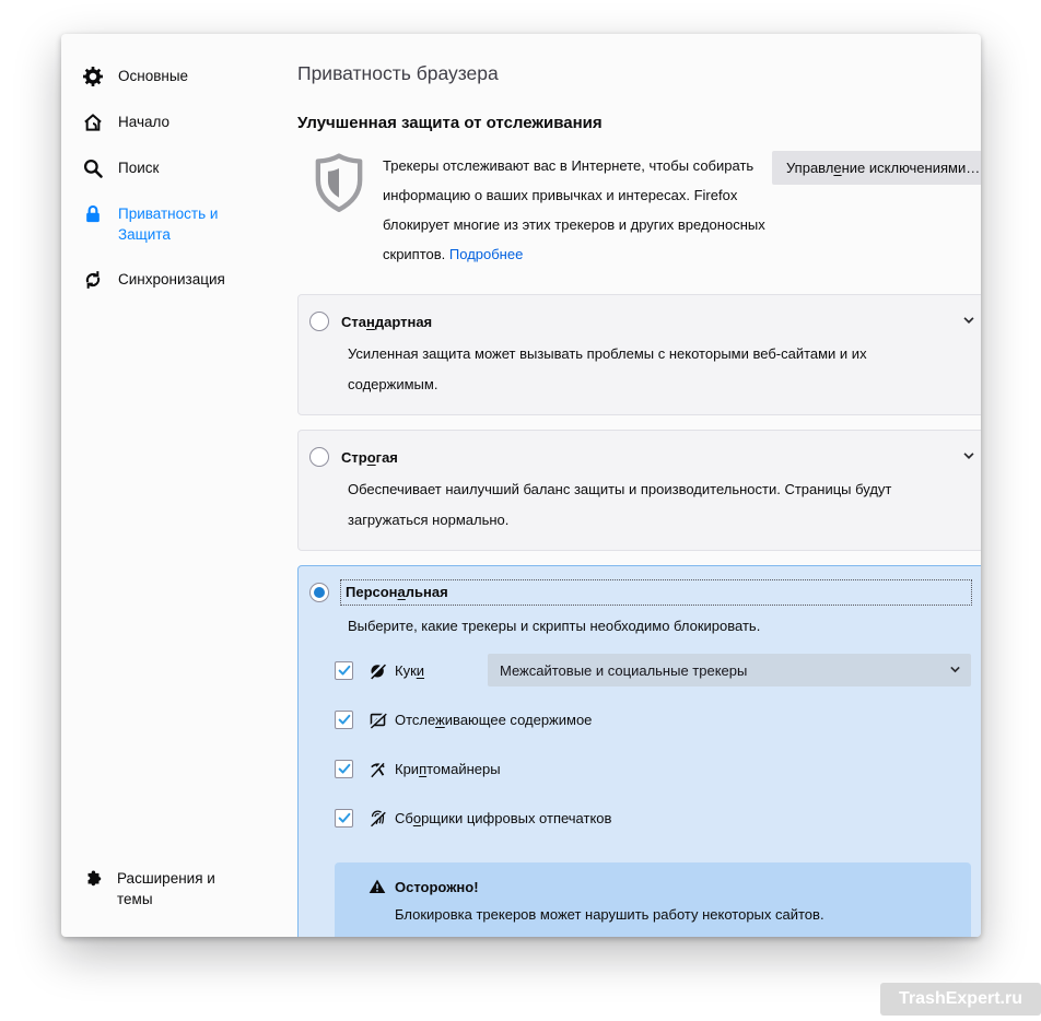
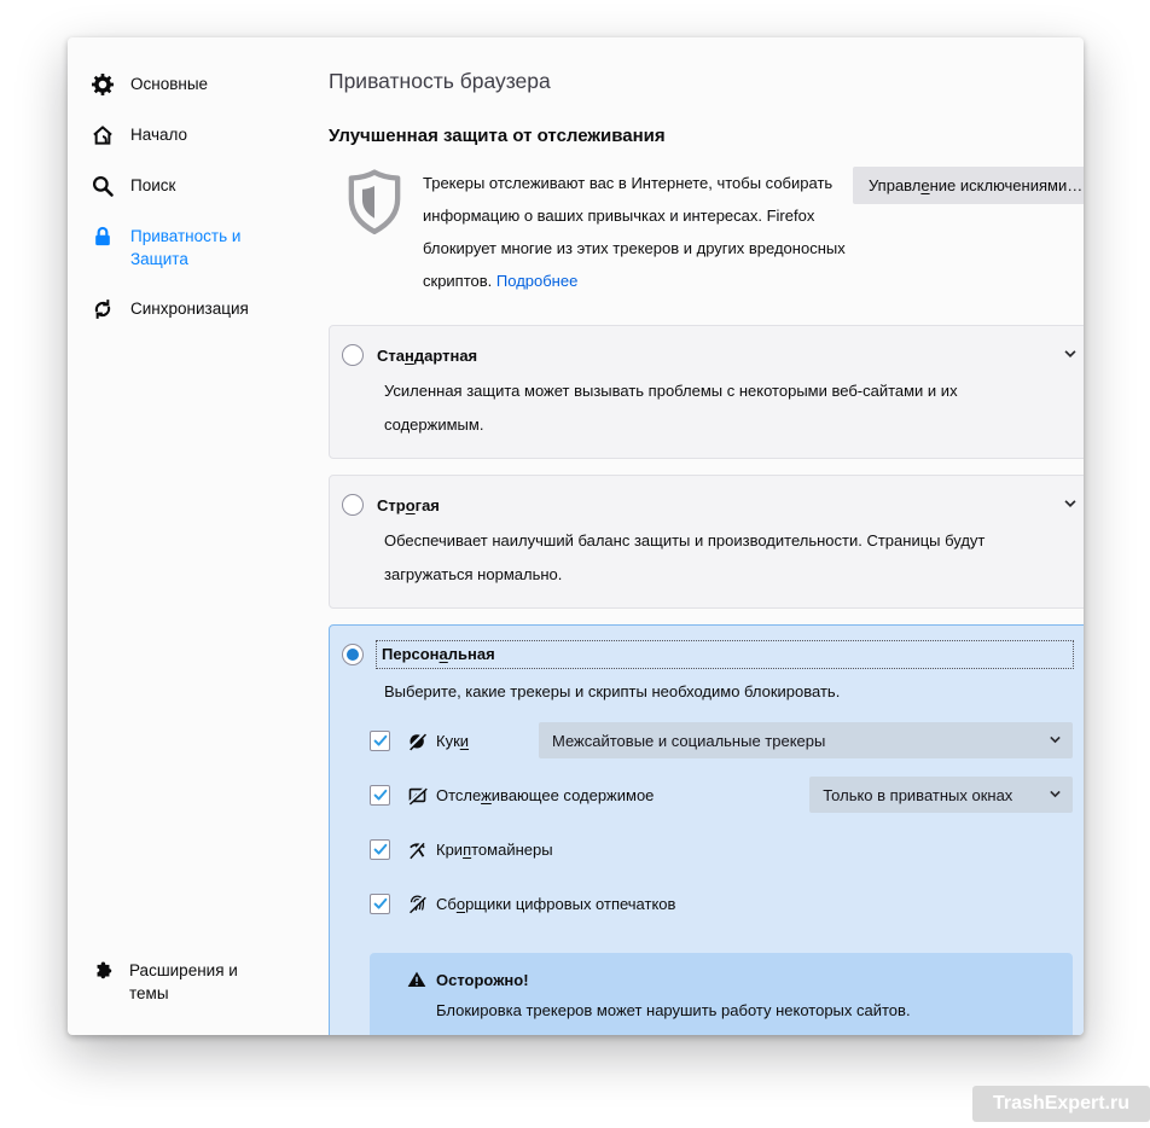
  Основные
  Начало
  Поиск
  Приватность и Защита
  Синхронизация
  Расширения и темы
  Приватность браузера
  Улучшенная защита от отслеживания
  Трекеры отслеживают вас в Интернете, чтобы собирать информацию о ваших привычках и интересах. Firefox блокирует многие из этих трекеров и других вредоносных скриптов. Подробнее
  Управление исключениями…
  Стандартная
  Усиленная защита может вызывать проблемы с некоторыми веб-сайтами и их содержимым.
  Строгая
  Обеспечивает наилучший баланс защиты и производительности. Страницы будут загружаться нормально.
  Персональная
  Выберите, какие трекеры и скрипты необходимо блокировать.
  Куки
  Межсайтовые и социальные трекеры
  Отслеживающее содержимое
+ Только в приватных окнах
  Криптомайнеры
  Сборщики цифровых отпечатков
  Осторожно!
  Блокировка трекеров может нарушить работу некоторых сайтов.
  TrashExpert.ru
